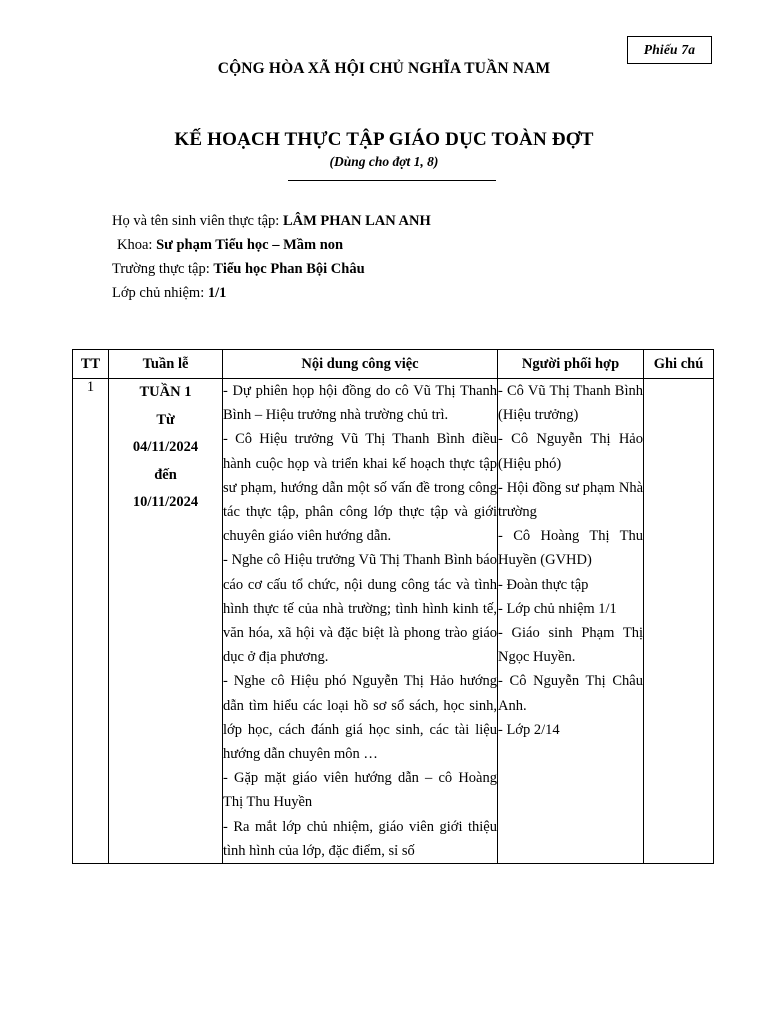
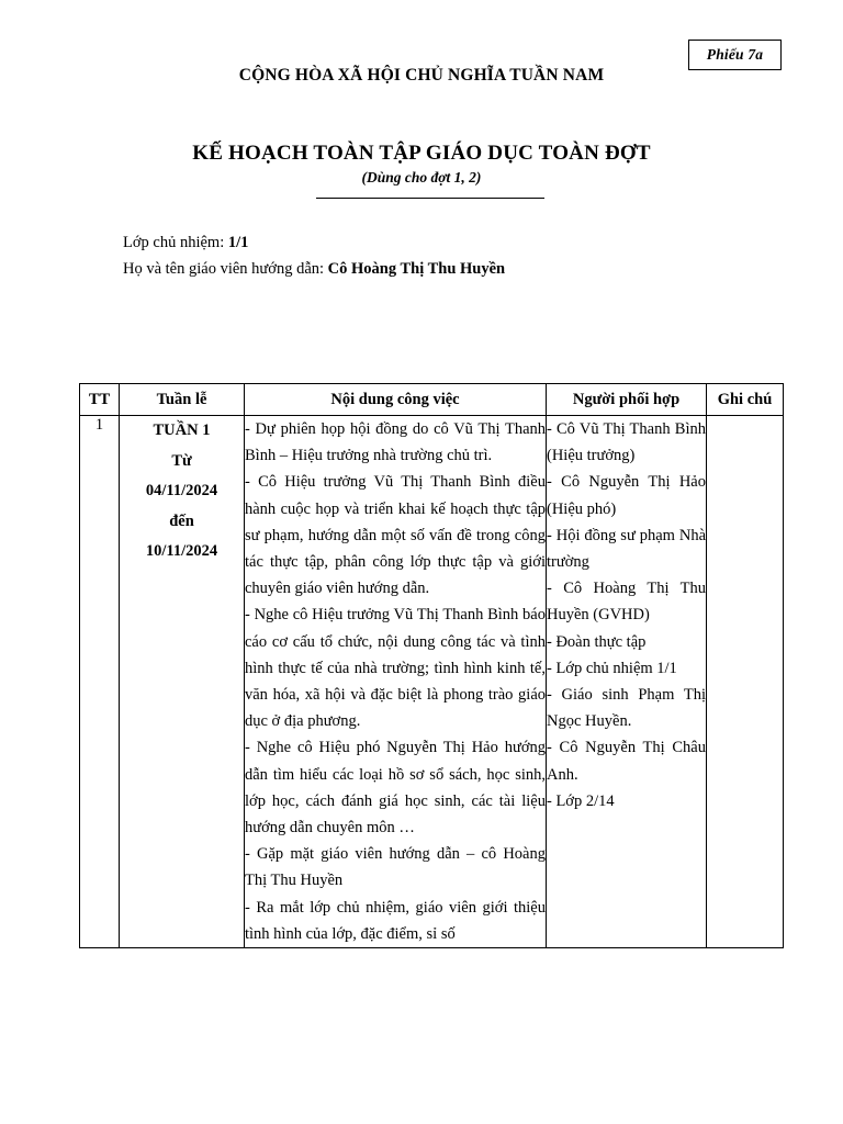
  Phiếu 7a
  CỘNG HÒA XÃ HỘI CHỦ NGHĨA TUẦN NAM
- KẾ HOẠCH THỰC TẬP GIÁO DỤC TOÀN ĐỢT
+ KẾ HOẠCH TOÀN TẬP GIÁO DỤC TOÀN ĐỢT
- (Dùng cho đợt 1, 8)
+ (Dùng cho đợt 1, 2)
- Họ và tên sinh viên thực tập: LÂM PHAN LAN ANH
- Khoa: Sư phạm Tiểu học – Mầm non
- Trường thực tập: Tiểu học Phan Bội Châu
  Lớp chủ nhiệm: 1/1
+ Họ và tên giáo viên hướng dẫn: Cô Hoàng Thị Thu Huyền
  TT	Tuần lễ	Nội dung công việc	Người phối hợp	Ghi chú
  1	TUẦN 1Từ04/11/2024đến10/11/2024	- Dự phiên họp hội đồng do cô Vũ Thị Thanh Bình – Hiệu trưởng nhà trường chủ trì.- Cô Hiệu trưởng Vũ Thị Thanh Bình điều hành cuộc họp và triển khai kế hoạch thực tập sư phạm, hướng dẫn một số vấn đề trong công tác thực tập, phân công lớp thực tập và giới chuyên giáo viên hướng dẫn.- Nghe cô Hiệu trưởng Vũ Thị Thanh Bình báo cáo cơ cấu tổ chức, nội dung công tác và tình hình thực tế của nhà trường; tình hình kinh tế, văn hóa, xã hội và đặc biệt là phong trào giáo dục ở địa phương.- Nghe cô Hiệu phó Nguyễn Thị Hảo hướng dẫn tìm hiểu các loại hồ sơ sổ sách, học sinh, lớp học, cách đánh giá học sinh, các tài liệu hướng dẫn chuyên môn …- Gặp mặt giáo viên hướng dẫn – cô Hoàng Thị Thu Huyền- Ra mắt lớp chủ nhiệm, giáo viên giới thiệu tình hình của lớp, đặc điểm, sỉ số	- Cô Vũ Thị Thanh Bình (Hiệu trưởng)- Cô Nguyễn Thị Hảo (Hiệu phó)- Hội đồng sư phạm Nhà trường- Cô Hoàng Thị Thu Huyền (GVHD)- Đoàn thực tập- Lớp chủ nhiệm 1/1- Giáo sinh Phạm Thị Ngọc Huyền.- Cô Nguyễn Thị Châu Anh.- Lớp 2/14
